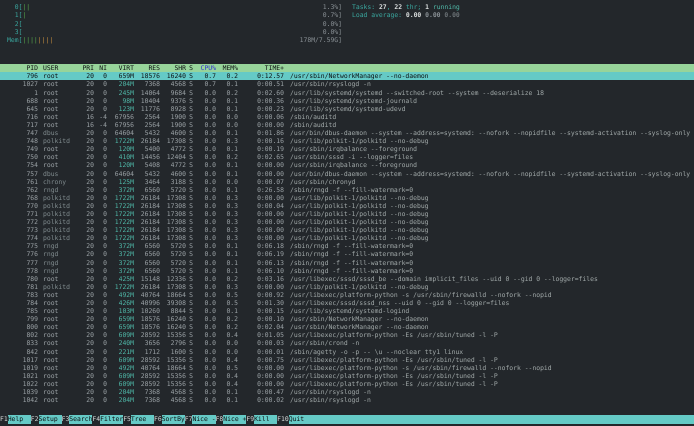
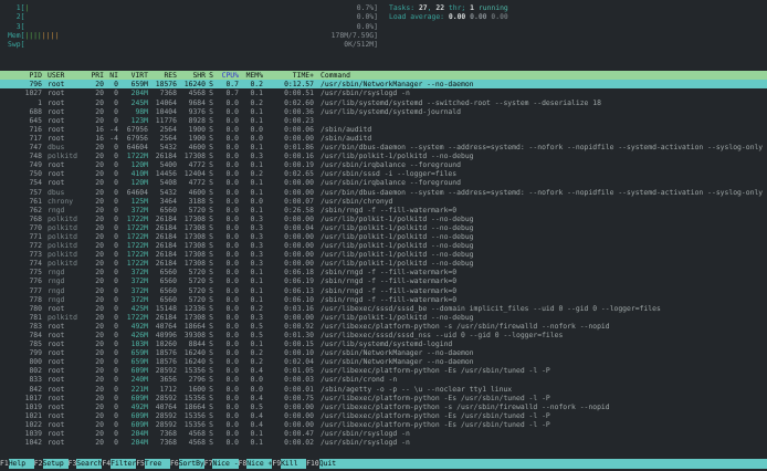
- 0[
- ||
- 1.3%]
  1[
  |
  0.7%]
  2[
  0.0%]
  3[
  0.0%]
  Mem[
  ||||
  ||||
  178M/7.59G]
+ Swp[
+ 0K/512M]
  Tasks: 27, 22 thr; 1 running
  Load average: 0.00 0.00 0.00
  PID
  USER
  PRI
  NI
  VIRT
  RES
  SHR
  S
  CPU%
  MEM%
  TIME+
+ Command
  796
  root
  20
  0
  659M
  18576
  16240
  S
  0.7
  0.2
  0:12.57
  /usr/sbin/NetworkManager --no-daemon
  1027
  root
  20
  0
  204M
  7368
  4568
  S
  0.7
  0.1
  0:00.51
  /usr/sbin/rsyslogd -n
  1
  root
  20
  0
  245M
  14064
  9684
  S
  0.0
  0.2
  0:02.60
  /usr/lib/systemd/systemd --switched-root --system --deserialize 18
  688
  root
  20
  0
  98M
  10404
  9376
  S
  0.0
  0.1
  0:00.36
  /usr/lib/systemd/systemd-journald
  645
  root
  20
  0
  123M
  11776
  8928
  S
  0.0
  0.1
  0:00.23
- /usr/lib/systemd/systemd-udevd
  716
  root
  16
  -4
  67956
  2564
  1900
  S
  0.0
  0.0
  0:00.06
  /sbin/auditd
  717
  root
  16
  -4
  67956
  2564
  1900
  S
  0.0
  0.0
  0:00.00
  /sbin/auditd
  747
  dbus
  20
  0
  64604
  5432
  4600
  S
  0.0
  0.1
  0:01.86
  /usr/bin/dbus-daemon --system --address=systemd: --nofork --nopidfile --systemd-activation --syslog-only
  748
  polkitd
  20
  0
  1722M
  26184
  17308
  S
  0.0
  0.3
  0:00.16
  /usr/lib/polkit-1/polkitd --no-debug
  749
  root
  20
  0
  120M
  5400
  4772
  S
  0.0
  0.1
  0:00.19
  /usr/sbin/irqbalance --foreground
  750
  root
  20
  0
  410M
  14456
  12404
  S
  0.0
  0.2
  0:02.65
  /usr/sbin/sssd -i --logger=files
  754
  root
  20
  0
  120M
  5408
  4772
  S
  0.0
  0.1
  0:00.00
  /usr/sbin/irqbalance --foreground
  757
  dbus
  20
  0
  64604
  5432
  4600
  S
  0.0
  0.1
  0:00.00
  /usr/bin/dbus-daemon --system --address=systemd: --nofork --nopidfile --systemd-activation --syslog-only
  761
  chrony
  20
  0
  125M
  3464
  3188
  S
  0.0
  0.0
  0:00.07
  /usr/sbin/chronyd
  762
  rngd
  20
  0
  372M
  6560
  5720
  S
  0.0
  0.1
  0:26.58
  /sbin/rngd -f --fill-watermark=0
  768
  polkitd
  20
  0
  1722M
  26184
  17308
  S
  0.0
  0.3
  0:00.00
  /usr/lib/polkit-1/polkitd --no-debug
  770
  polkitd
  20
  0
  1722M
  26184
  17308
  S
  0.0
  0.3
  0:00.04
  /usr/lib/polkit-1/polkitd --no-debug
  771
  polkitd
  20
  0
  1722M
  26184
  17308
  S
  0.0
  0.3
  0:00.00
  /usr/lib/polkit-1/polkitd --no-debug
  772
  polkitd
  20
  0
  1722M
  26184
  17308
  S
  0.0
  0.3
  0:00.00
  /usr/lib/polkit-1/polkitd --no-debug
  773
  polkitd
  20
  0
  1722M
  26184
  17308
  S
  0.0
  0.3
  0:00.00
  /usr/lib/polkit-1/polkitd --no-debug
  774
  polkitd
  20
  0
  1722M
  26184
  17308
  S
  0.0
  0.3
  0:00.00
  /usr/lib/polkit-1/polkitd --no-debug
  775
  rngd
  20
  0
  372M
  6560
  5720
  S
  0.0
  0.1
  0:06.18
  /sbin/rngd -f --fill-watermark=0
  776
  rngd
  20
  0
  372M
  6560
  5720
  S
  0.0
  0.1
  0:06.19
  /sbin/rngd -f --fill-watermark=0
  777
  rngd
  20
  0
  372M
  6560
  5720
  S
  0.0
  0.1
  0:06.13
  /sbin/rngd -f --fill-watermark=0
  778
  rngd
  20
  0
  372M
  6560
  5720
  S
  0.0
  0.1
  0:06.10
  /sbin/rngd -f --fill-watermark=0
  780
  root
  20
  0
  425M
  15148
  12336
  S
  0.0
  0.2
  0:03.16
  /usr/libexec/sssd/sssd_be --domain implicit_files --uid 0 --gid 0 --logger=files
  781
  polkitd
  20
  0
  1722M
  26184
  17308
  S
  0.0
  0.3
  0:00.00
  /usr/lib/polkit-1/polkitd --no-debug
  783
  root
  20
  0
  492M
  40764
  18664
  S
  0.0
  0.5
  0:00.92
  /usr/libexec/platform-python -s /usr/sbin/firewalld --nofork --nopid
  784
  root
  20
  0
  426M
  40996
  39308
  S
  0.0
  0.5
  0:01.30
  /usr/libexec/sssd/sssd_nss --uid 0 --gid 0 --logger=files
  785
  root
  20
  0
  103M
  10260
  8844
  S
  0.0
  0.1
  0:00.15
  /usr/lib/systemd/systemd-logind
  799
  root
  20
  0
  659M
  18576
  16240
  S
  0.0
  0.2
  0:00.10
  /usr/sbin/NetworkManager --no-daemon
  800
  root
  20
  0
  659M
  18576
  16240
  S
  0.0
  0.2
  0:02.04
  /usr/sbin/NetworkManager --no-daemon
  802
  root
  20
  0
  609M
  28592
  15356
  S
  0.0
  0.4
  0:01.05
  /usr/libexec/platform-python -Es /usr/sbin/tuned -l -P
  833
  root
  20
  0
  240M
  3656
  2796
  S
  0.0
  0.0
  0:00.03
  /usr/sbin/crond -n
  842
  root
  20
  0
  221M
  1712
  1600
  S
  0.0
  0.0
  0:00.01
  /sbin/agetty -o -p -- \u --noclear tty1 linux
  1017
  root
  20
  0
  609M
  28592
  15356
  S
  0.0
  0.4
  0:00.75
  /usr/libexec/platform-python -Es /usr/sbin/tuned -l -P
  1019
  root
  20
  0
  492M
  40764
  18664
  S
  0.0
  0.5
  0:00.00
  /usr/libexec/platform-python -s /usr/sbin/firewalld --nofork --nopid
  1021
  root
  20
  0
  609M
  28592
  15356
  S
  0.0
  0.4
  0:00.00
  /usr/libexec/platform-python -Es /usr/sbin/tuned -l -P
  1022
  root
  20
  0
  609M
  28592
  15356
  S
  0.0
  0.4
  0:00.00
  /usr/libexec/platform-python -Es /usr/sbin/tuned -l -P
  1039
  root
  20
  0
  204M
  7368
  4568
  S
  0.0
  0.1
  0:00.47
  /usr/sbin/rsyslogd -n
  1042
  root
  20
  0
  204M
  7368
  4568
  S
  0.0
  0.1
  0:00.02
  /usr/sbin/rsyslogd -n
  F1
  Help
  F2
  Setup
  F3
  Search
  F4
  Filter
  F5
  Tree
  F6
  SortBy
  F7
  Nice -
  F8
  Nice +
  F9
  Kill
  F10
  Quit
